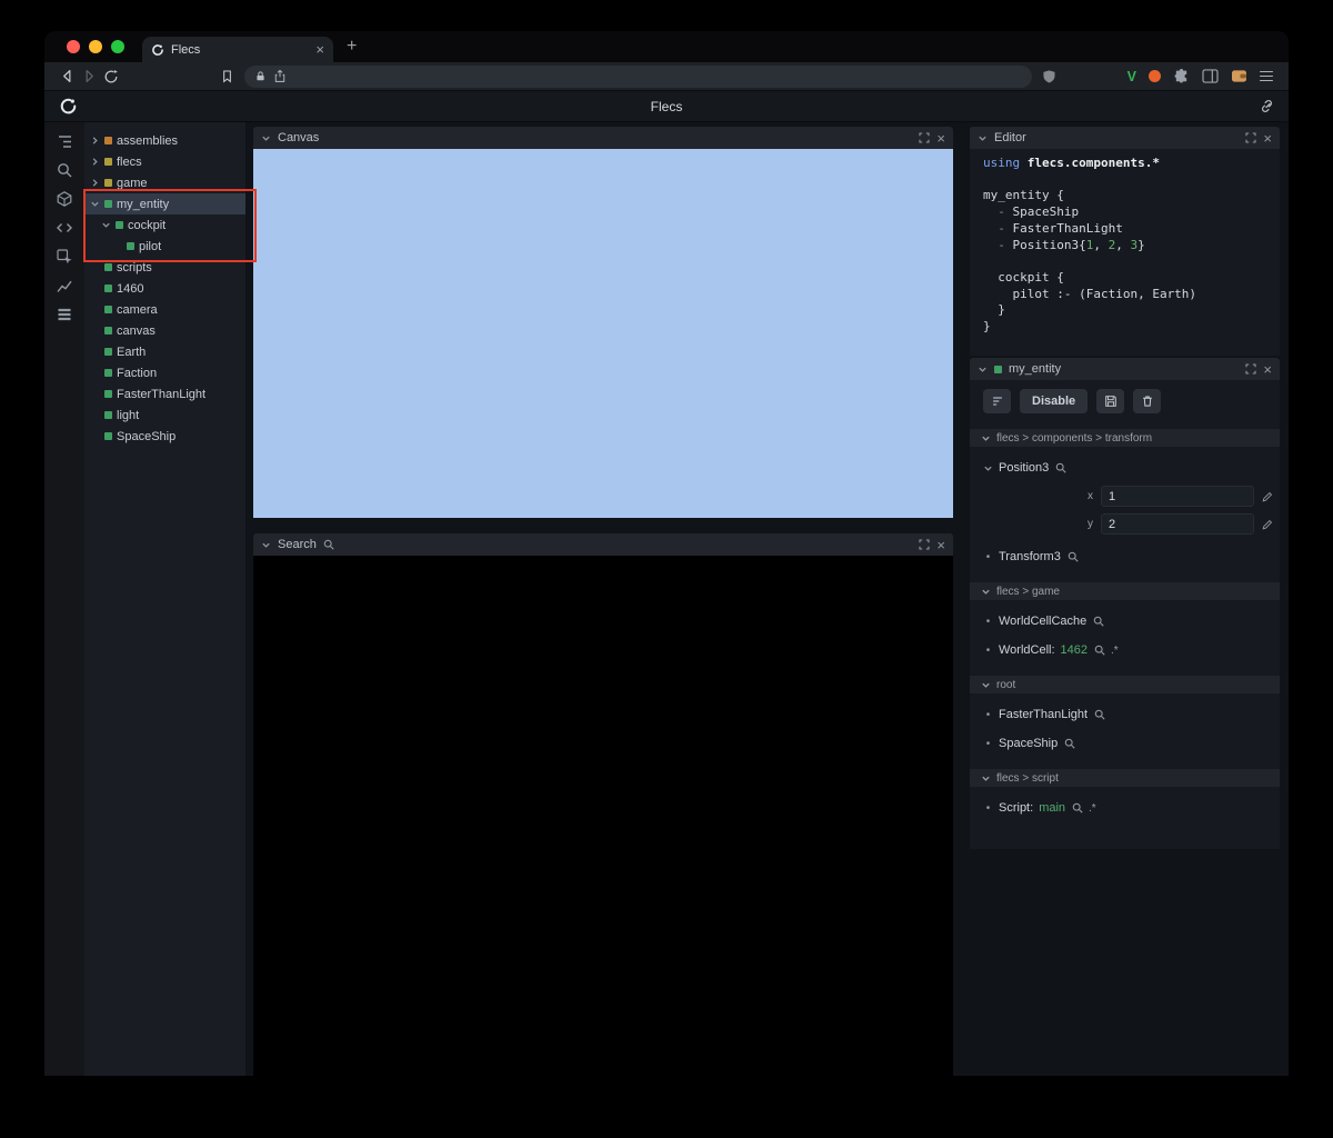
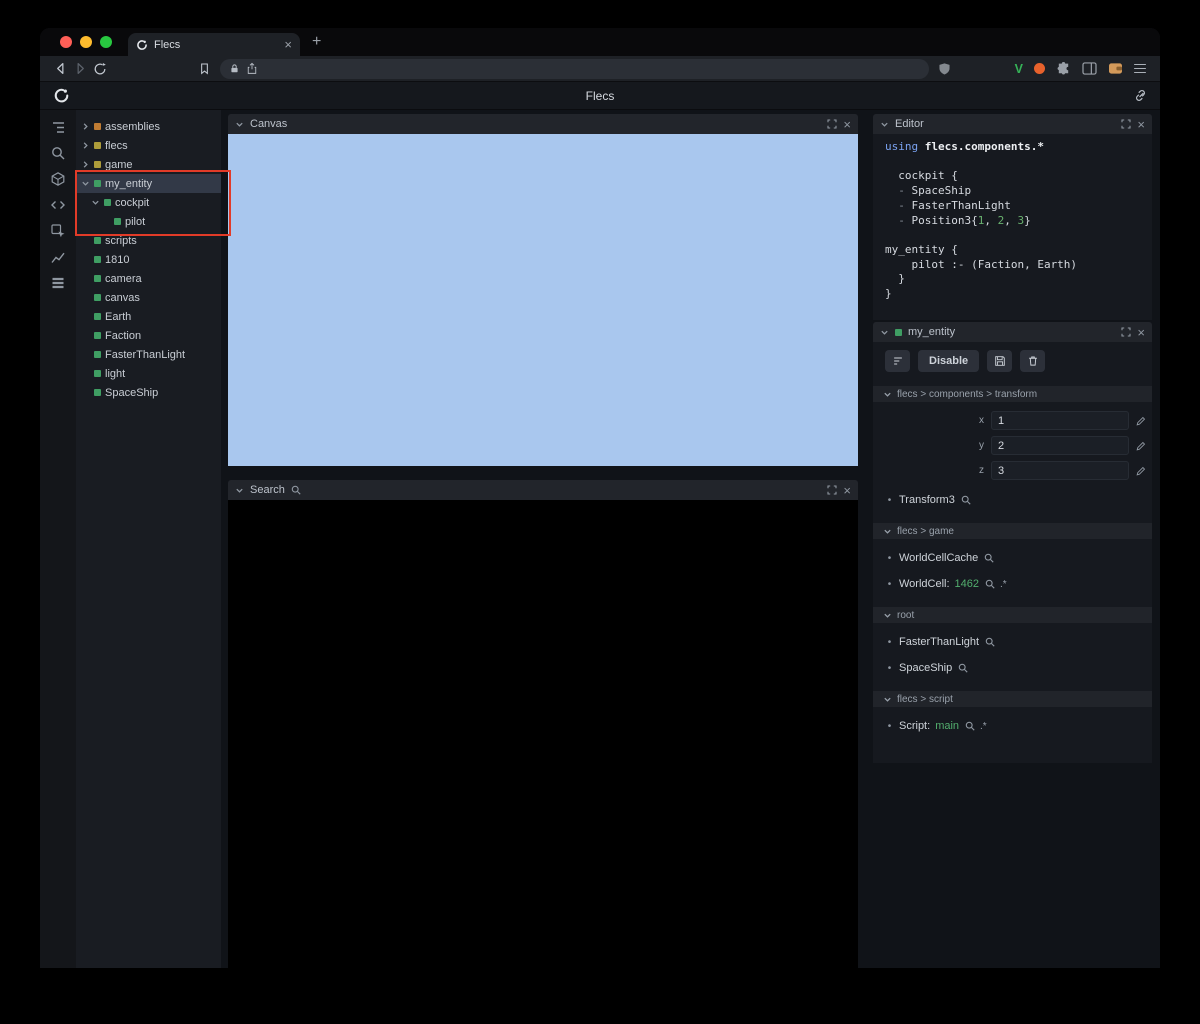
  Flecs
  ×
  +
  V
  Flecs
  assemblies
  flecs
  game
  my_entity
  cockpit
  pilot
  scripts
- 1460
+ 1810
  camera
  canvas
  Earth
  Faction
  FasterThanLight
  light
  SpaceShip
  Canvas
  ×
  Search
  ×
  Editor
  ×
  using flecs.components.*
- my_entity {
+ cockpit {
  - SpaceShip
  - FasterThanLight
  - Position3{1, 2, 3}
- cockpit {
+ my_entity {
  pilot :- (Faction, Earth)
  }
  }
  my_entity
  ×
  Disable
  flecs > components > transform
- Position3
  x
  1
  y
  2
+ z
+ 3
  •
  Transform3
  flecs > game
  •
  WorldCellCache
  •
  WorldCell:
  1462
  .*
  root
  •
  FasterThanLight
  •
  SpaceShip
  flecs > script
  •
  Script:
  main
  .*
